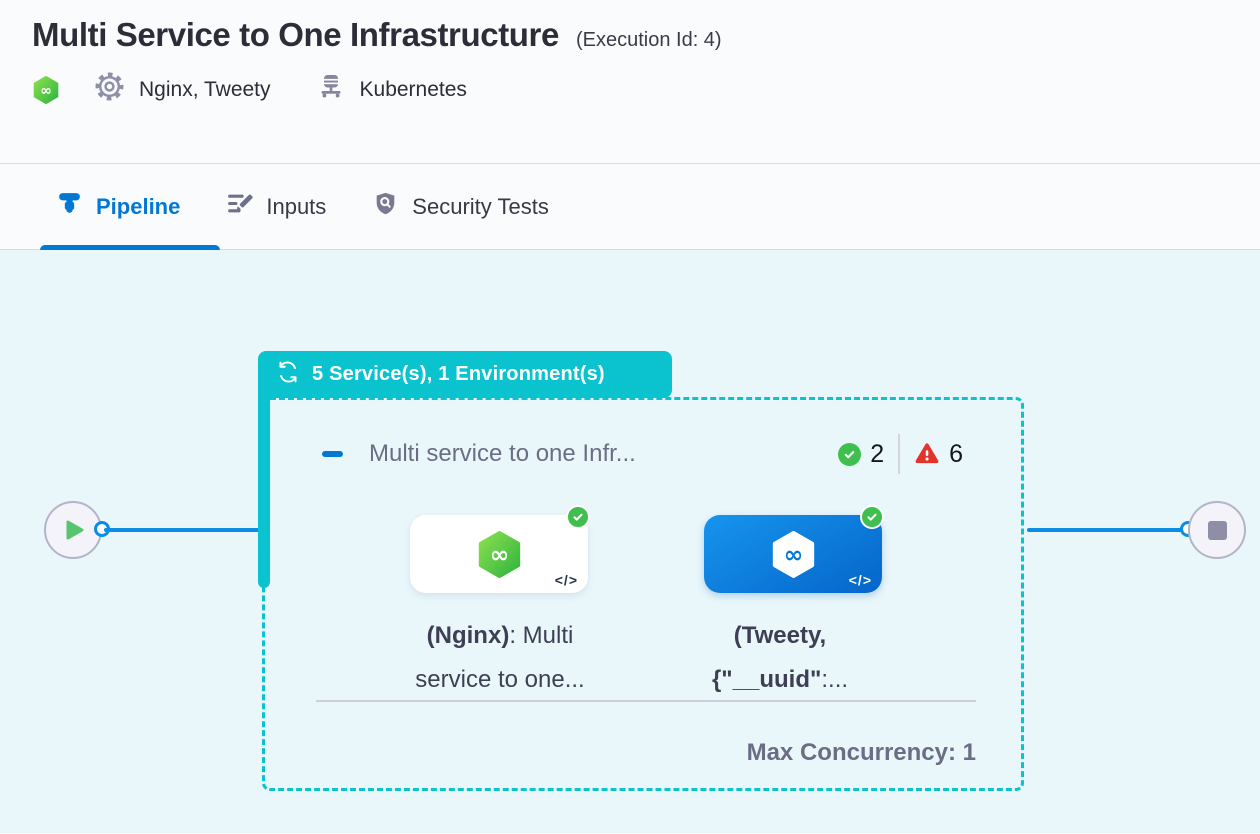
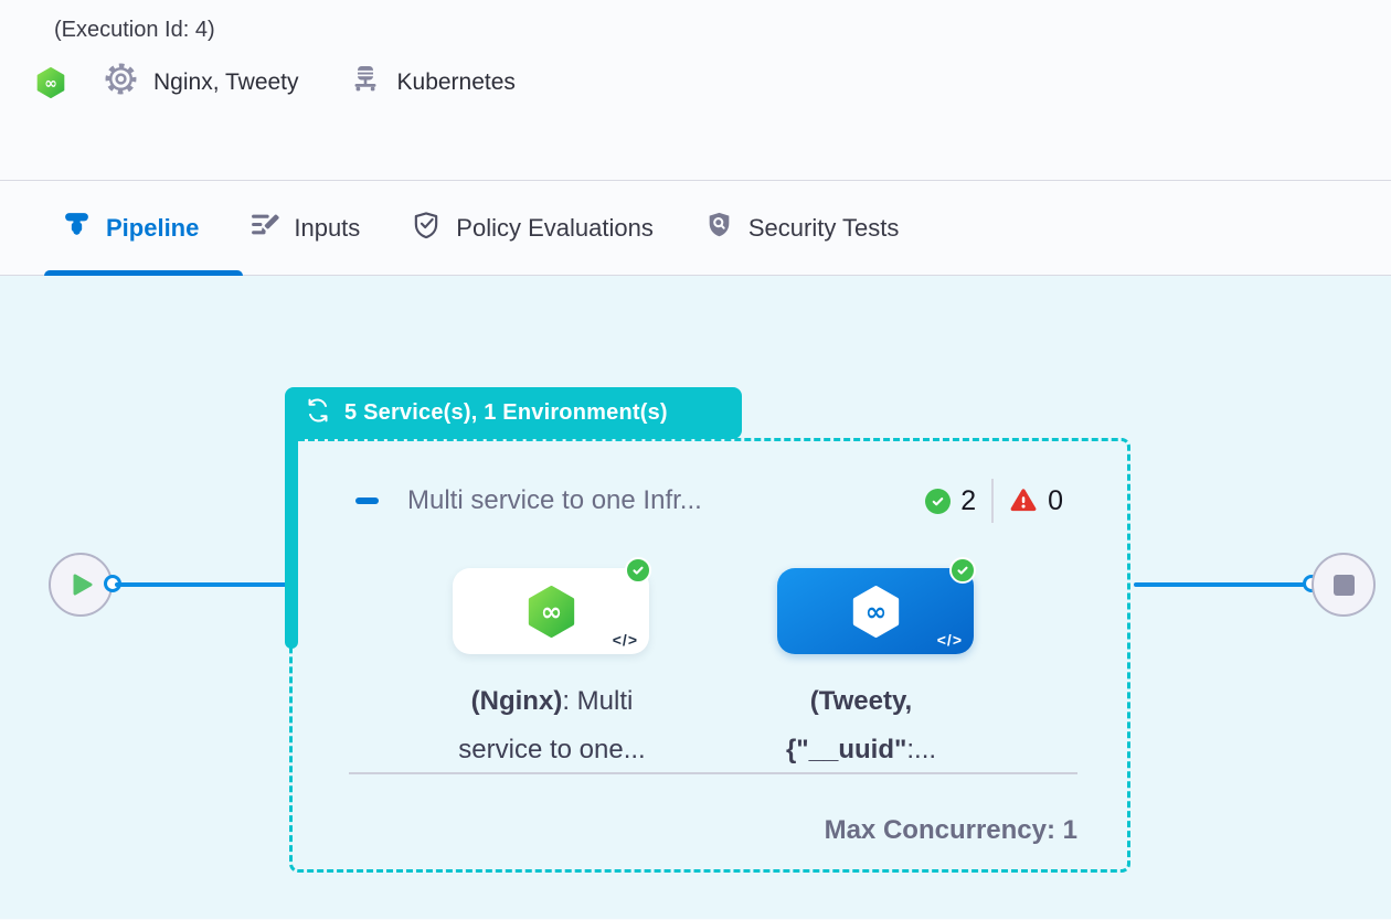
- Multi Service to One Infrastructure
  (Execution Id: 4)
  ∞
  Nginx, Tweety
  Kubernetes
  Pipeline
  Inputs
+ Policy Evaluations
  Security Tests
  5 Service(s), 1 Environment(s)
  Multi service to one Infr...
  2
- 6
+ 0
  ∞
  </>
  ∞
  </>
  (Nginx): Multi
  service to one...
  (Tweety,
  {"__uuid":...
  Max Concurrency: 1
